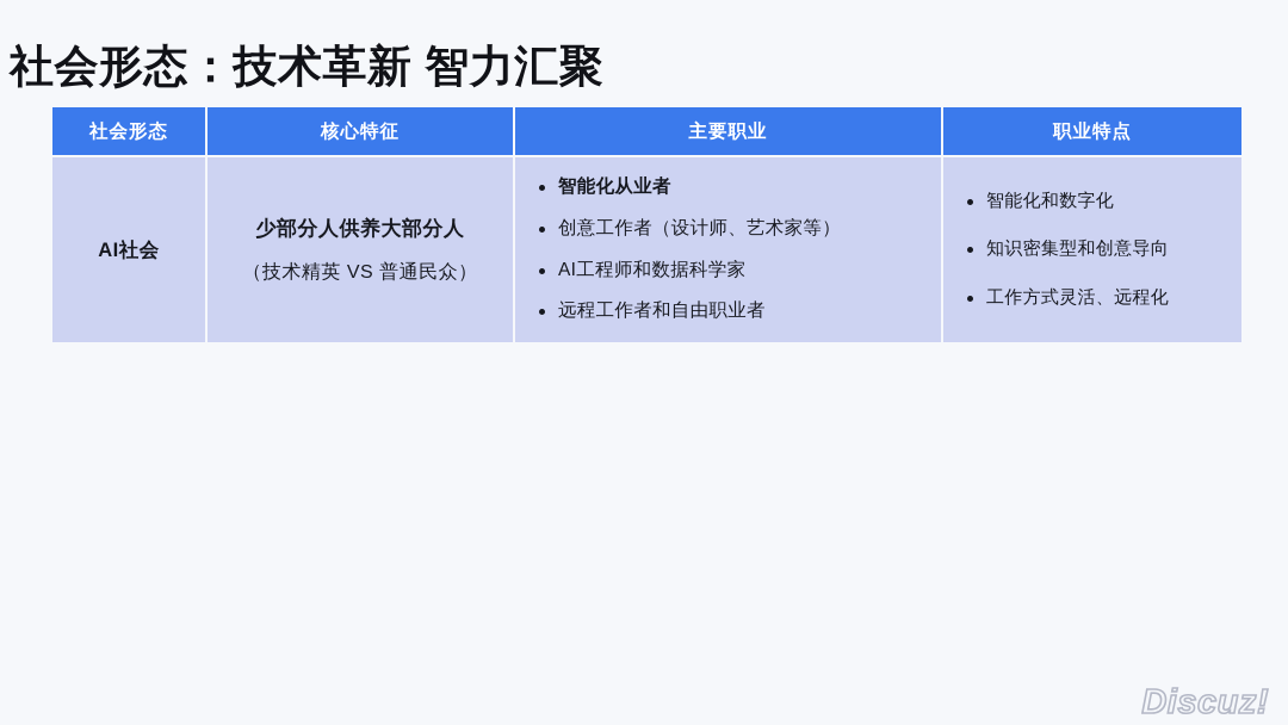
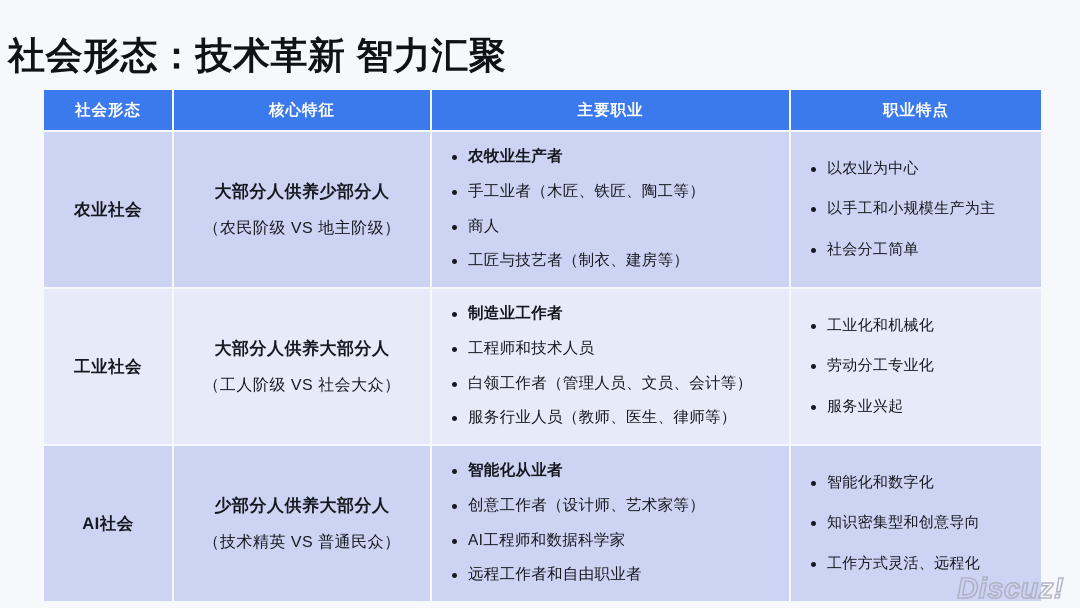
  社会形态：技术革新 智力汇聚
  社会形态	核心特征	主要职业	职业特点
+ 农业社会	大部分人供养少部分人 （农民阶级 VS 地主阶级）	农牧业生产者 手工业者（木匠、铁匠、陶工等） 商人 工匠与技艺者（制衣、建房等）	以农业为中心 以手工和小规模生产为主 社会分工简单
+ 工业社会	大部分人供养大部分人 （工人阶级 VS 社会大众）	制造业工作者 工程师和技术人员 白领工作者（管理人员、文员、会计等） 服务行业人员（教师、医生、律师等）	工业化和机械化 劳动分工专业化 服务业兴起
  AI社会	少部分人供养大部分人 （技术精英 VS 普通民众）	智能化从业者 创意工作者（设计师、艺术家等） AI工程师和数据科学家 远程工作者和自由职业者	智能化和数字化 知识密集型和创意导向 工作方式灵活、远程化
  Discuz!
